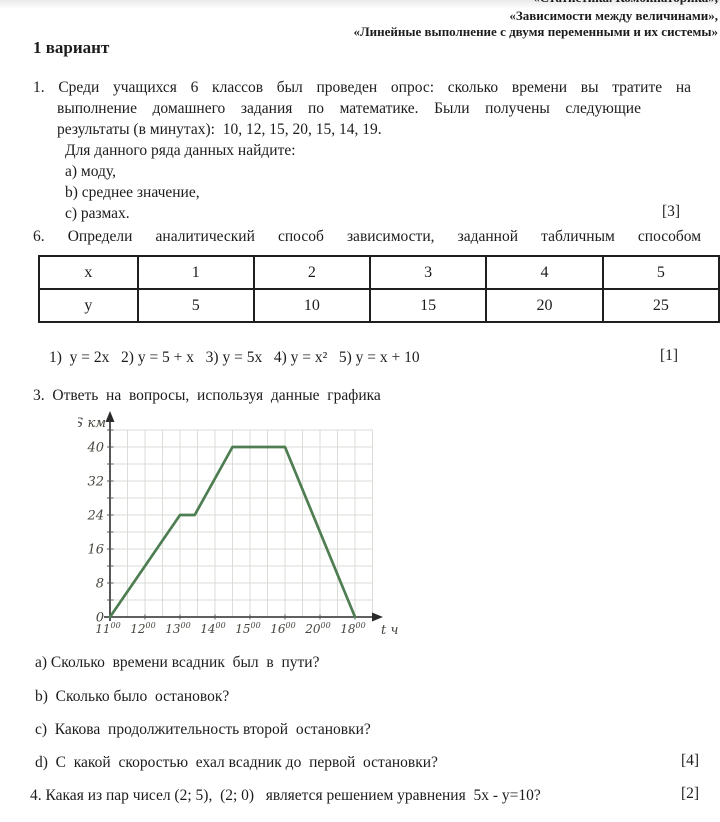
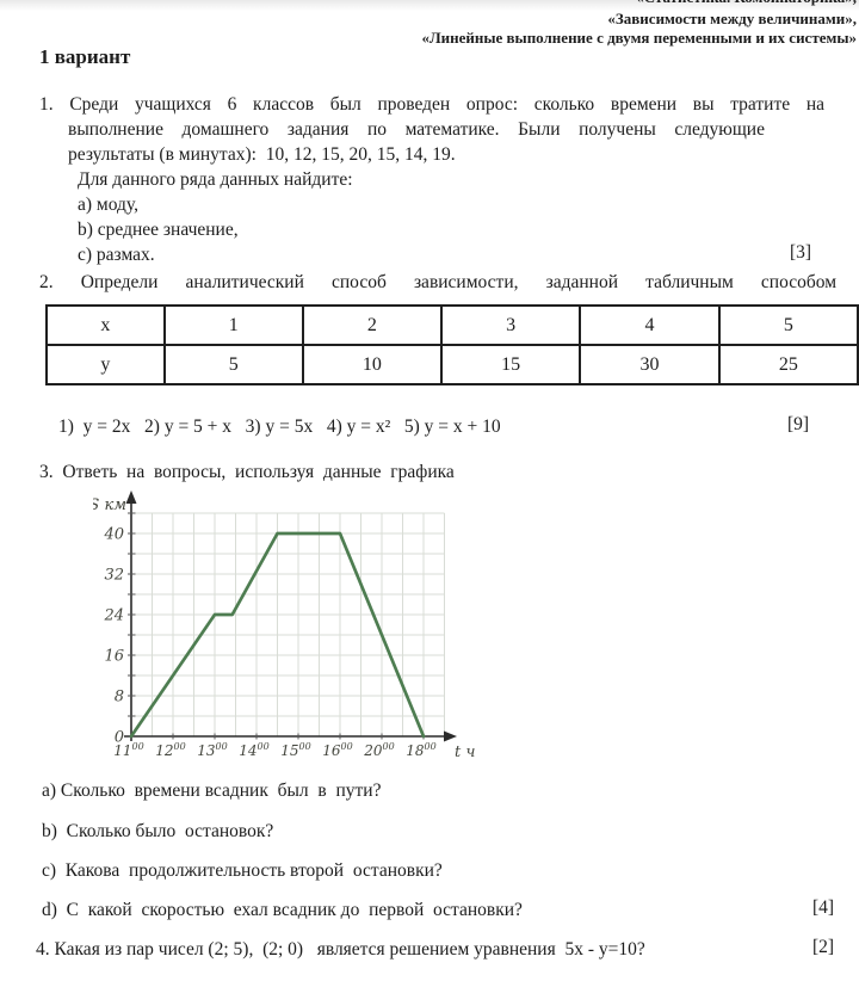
  «Зависимости между величинами»,
  «Линейные выполнение с двумя переменными и их системы»
  1 вариант
  1. Среди учащихся 6 классов был проведен опрос: сколько времени вы тратите на
  выполнение домашнего задания по математике. Были получены следующие
  результаты (в минутах): 10, 12, 15, 20, 15, 14, 19.
  Для данного ряда данных найдите:
  а) моду,
  b) среднее значение,
  c) размах.
  [3]
- 6. Определи аналитический способ зависимости, заданной табличным способом
+ 2. Определи аналитический способ зависимости, заданной табличным способом
  x	1	2	3	4	5
- y	5	10	15	20	25
+ y	5	10	15	30	25
  1) y = 2x 2) y = 5 + x 3) y = 5x 4) y = x² 5) y = x + 10
- [1]
+ [9]
  3. Ответь на вопросы, используя данные графика
  0
  8
  16
  24
  32
  40
  1100
  1200
  1300
  1400
  1500
  1600
  2000
  1800
  S км
  t ч
  а) Сколько времени всадник был в пути?
  b) Сколько было остановок?
  c) Какова продолжительность второй остановки?
  d) С какой скоростью ехал всадник до первой остановки?
  [4]
  4. Какая из пар чисел (2; 5), (2; 0) является решением уравнения 5x - y=10?
  [2]
